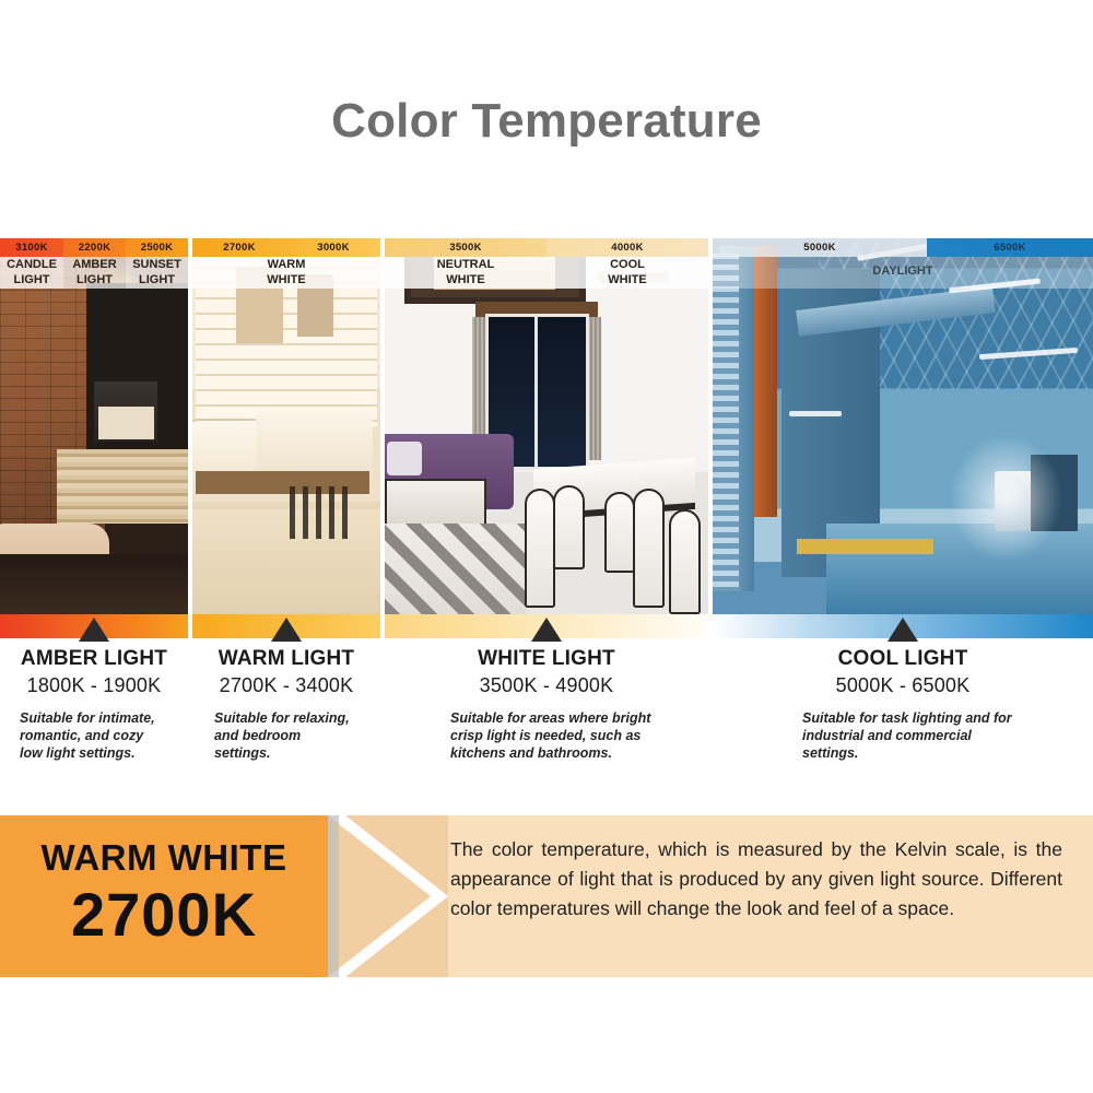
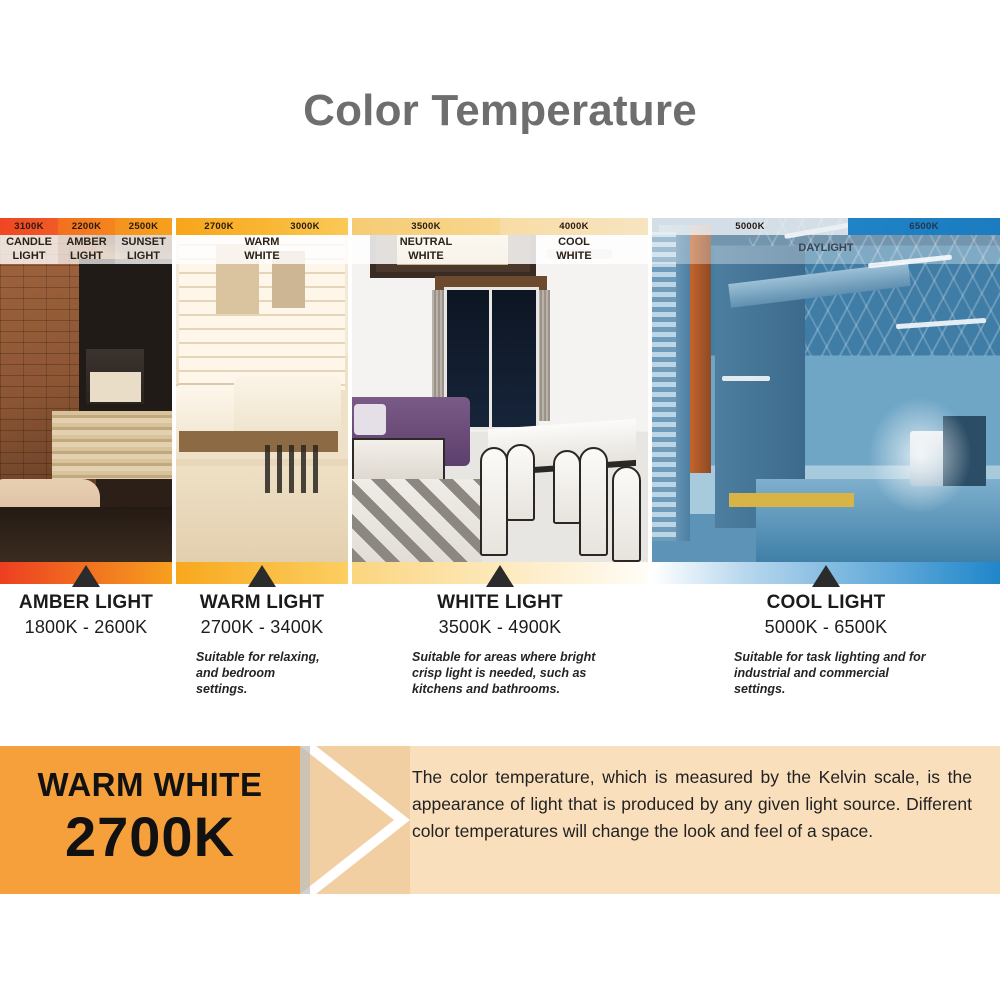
  Color Temperature
  3100K
  CANDLE
  LIGHT
  2200K
  AMBER
  LIGHT
  2500K
  SUNSET
  LIGHT
  2700K
  3000K
  WARM
  WHITE
  3500K
  4000K
  NEUTRAL
  WHITE
  COOL
  WHITE
  5000K
  6500K
  DAYLIGHT
  AMBER LIGHT
- 1800K - 1900K
+ 1800K - 2600K
- Suitable for intimate, romantic, and cozy low light settings.
  WARM LIGHT
  2700K - 3400K
  Suitable for relaxing, and bedroom settings.
  WHITE LIGHT
  3500K - 4900K
  Suitable for areas where bright crisp light is needed, such as kitchens and bathrooms.
  COOL LIGHT
  5000K - 6500K
  Suitable for task lighting and for industrial and commercial settings.
  WARM WHITE
  2700K
  The color temperature, which is measured by the Kelvin scale, is the appearance of light that is produced by any given light source. Different color temperatures will change the look and feel of a space.
